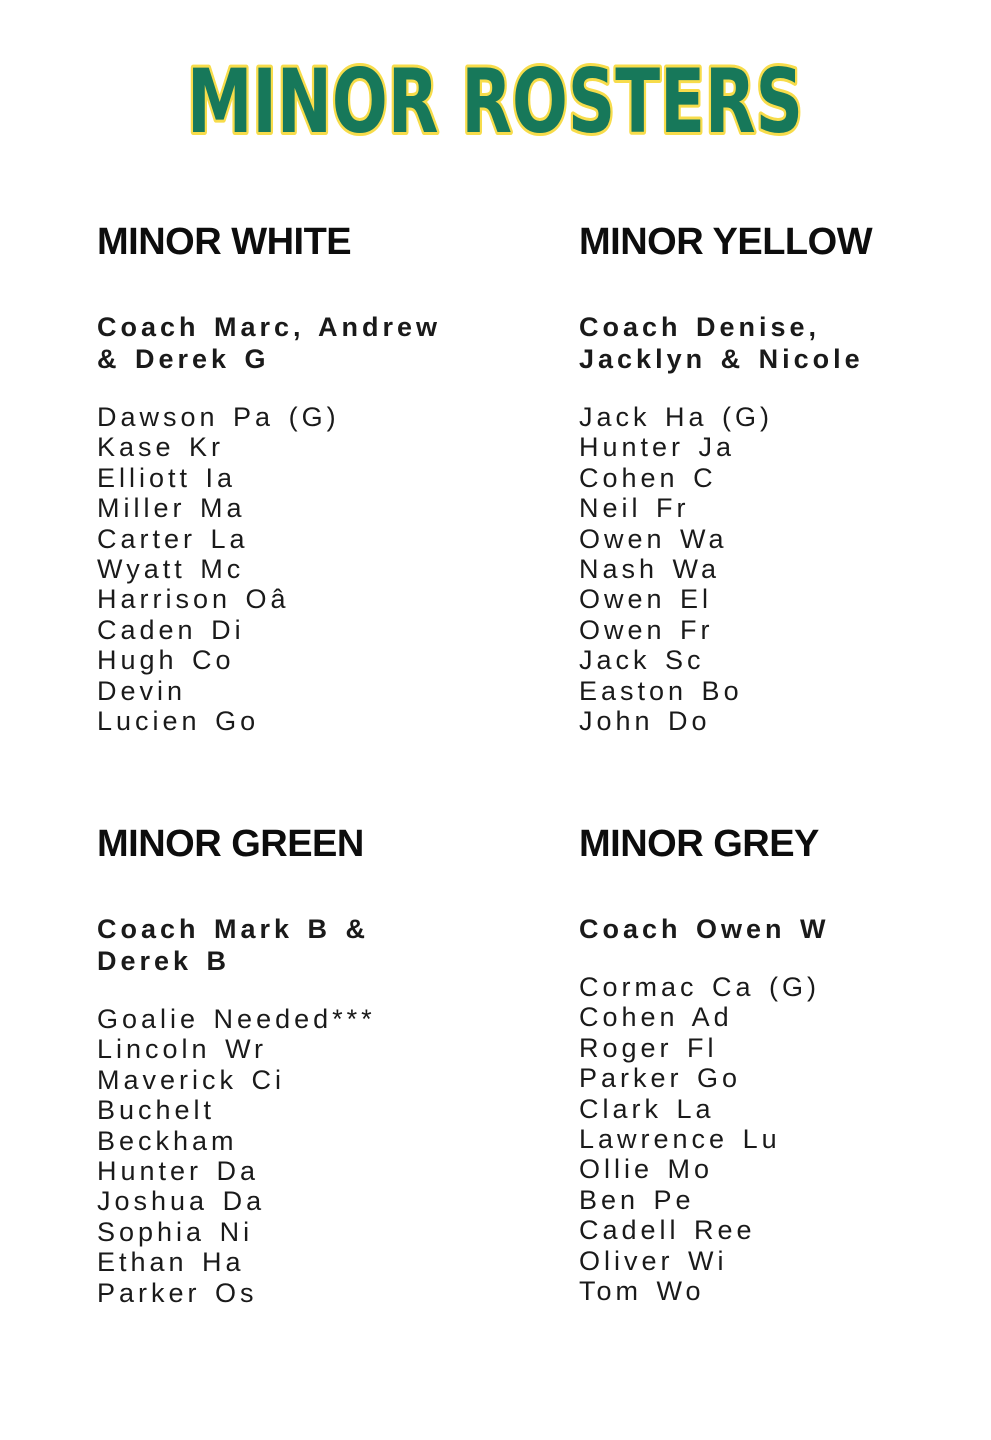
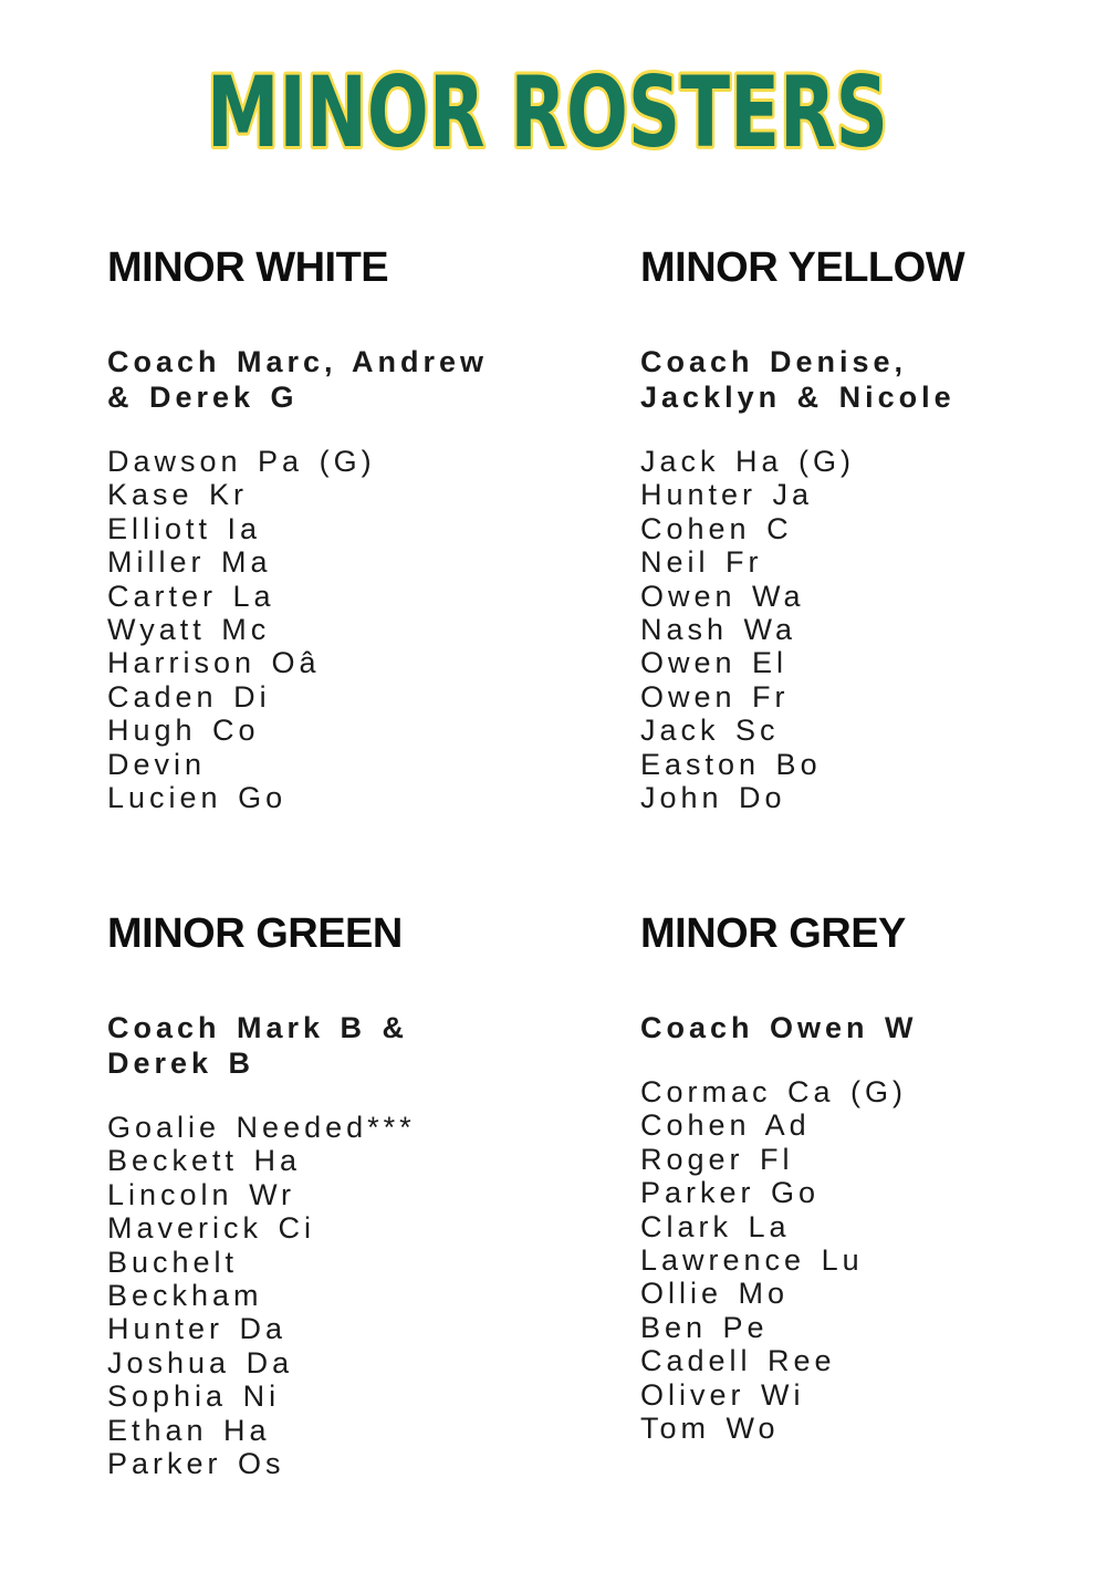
  MINOR ROSTERS
  MINOR WHITE
  Coach Marc, Andrew
  & Derek G
  Dawson Pa (G)
  Kase Kr
  Elliott Ia
  Miller Ma
  Carter La
  Wyatt Mc
  Harrison Oâ
  Caden Di
  Hugh Co
  Devin
  Lucien Go
  MINOR YELLOW
  Coach Denise,
  Jacklyn & Nicole
  Jack Ha (G)
  Hunter Ja
  Cohen C
  Neil Fr
  Owen Wa
  Nash Wa
  Owen El
  Owen Fr
  Jack Sc
  Easton Bo
  John Do
  MINOR GREEN
  Coach Mark B &
  Derek B
  Goalie Needed***
+ Beckett Ha
  Lincoln Wr
  Maverick Ci
  Buchelt
  Beckham
  Hunter Da
  Joshua Da
  Sophia Ni
  Ethan Ha
  Parker Os
  MINOR GREY
  Coach Owen W
  Cormac Ca (G)
  Cohen Ad
  Roger Fl
  Parker Go
  Clark La
  Lawrence Lu
  Ollie Mo
  Ben Pe
  Cadell Ree
  Oliver Wi
  Tom Wo
